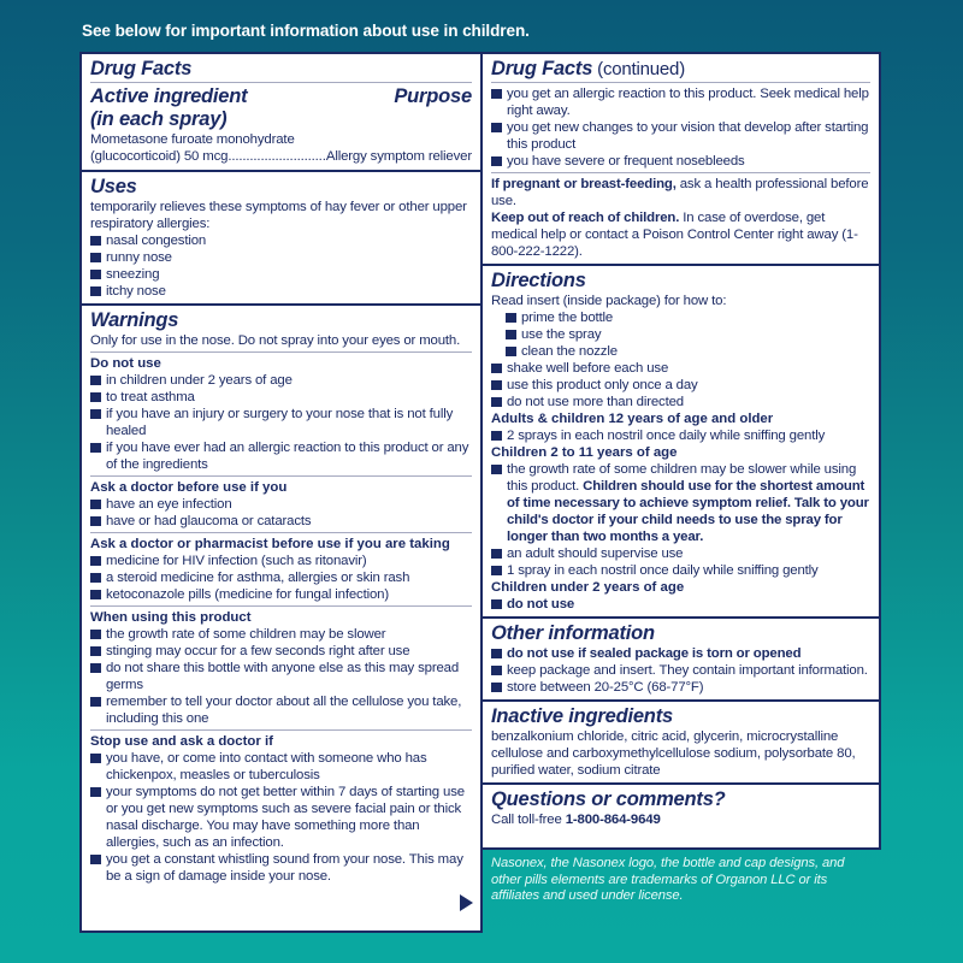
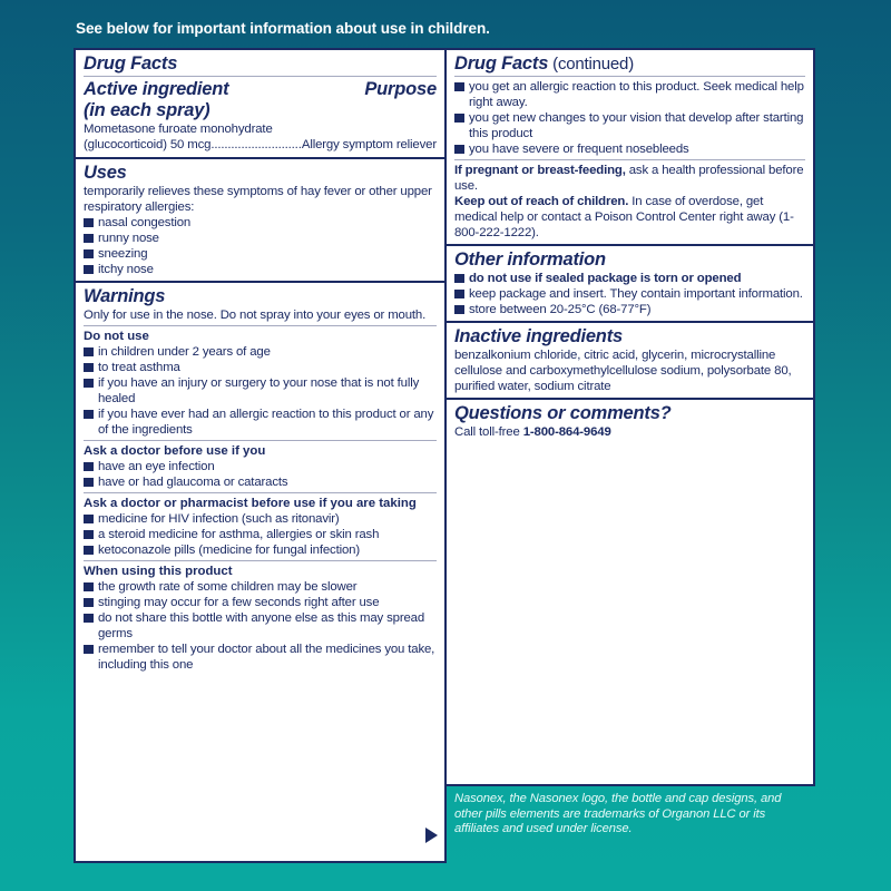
  See below for important information about use in children.
  Drug Facts
  Active ingredient
  Purpose
  (in each spray)
  Mometasone furoate monohydrate
  (glucocorticoid) 50 mcg
  Allergy symptom reliever
  Uses
  temporarily relieves these symptoms of hay fever or other upper respiratory allergies:
  nasal congestion
  runny nose
  sneezing
  itchy nose
  Warnings
  Only for use in the nose. Do not spray into your eyes or mouth.
  Do not use
  in children under 2 years of age
  to treat asthma
  if you have an injury or surgery to your nose that is not fully healed
  if you have ever had an allergic reaction to this product or any of the ingredients
  Ask a doctor before use if you
  have an eye infection
  have or had glaucoma or cataracts
  Ask a doctor or pharmacist before use if you are taking
  medicine for HIV infection (such as ritonavir)
  a steroid medicine for asthma, allergies or skin rash
  ketoconazole pills (medicine for fungal infection)
  When using this product
  the growth rate of some children may be slower
  stinging may occur for a few seconds right after use
  do not share this bottle with anyone else as this may spread germs
- remember to tell your doctor about all the cellulose you take, including this one
+ remember to tell your doctor about all the medicines you take, including this one
- Stop use and ask a doctor if
- you have, or come into contact with someone who has chickenpox, measles or tuberculosis
- your symptoms do not get better within 7 days of starting use or you get new symptoms such as severe facial pain or thick nasal discharge. You may have something more than allergies, such as an infection.
- you get a constant whistling sound from your nose. This may be a sign of damage inside your nose.
  Drug Facts (continued)
  you get an allergic reaction to this product. Seek medical help right away.
  you get new changes to your vision that develop after starting this product
  you have severe or frequent nosebleeds
  If pregnant or breast-feeding, ask a health professional before use.
  Keep out of reach of children. In case of overdose, get medical help or contact a Poison Control Center right away (1-800-222-1222).
- Directions
- Read insert (inside package) for how to:
- prime the bottle
- use the spray
- clean the nozzle
- shake well before each use
- use this product only once a day
- do not use more than directed
- Adults & children 12 years of age and older
- 2 sprays in each nostril once daily while sniffing gently
- Children 2 to 11 years of age
- the growth rate of some children may be slower while using this product. Children should use for the shortest amount of time necessary to achieve symptom relief. Talk to your child's doctor if your child needs to use the spray for longer than two months a year.
- an adult should supervise use
- 1 spray in each nostril once daily while sniffing gently
- Children under 2 years of age
- do not use
  Other information
  do not use if sealed package is torn or opened
  keep package and insert. They contain important information.
  store between 20-25°C (68-77°F)
  Inactive ingredients
  benzalkonium chloride, citric acid, glycerin, microcrystalline cellulose and carboxymethylcellulose sodium, polysorbate 80, purified water, sodium citrate
  Questions or comments?
  Call toll-free 1-800-864-9649
  Nasonex, the Nasonex logo, the bottle and cap designs, and other pills elements are trademarks of Organon LLC or its affiliates and used under license.
